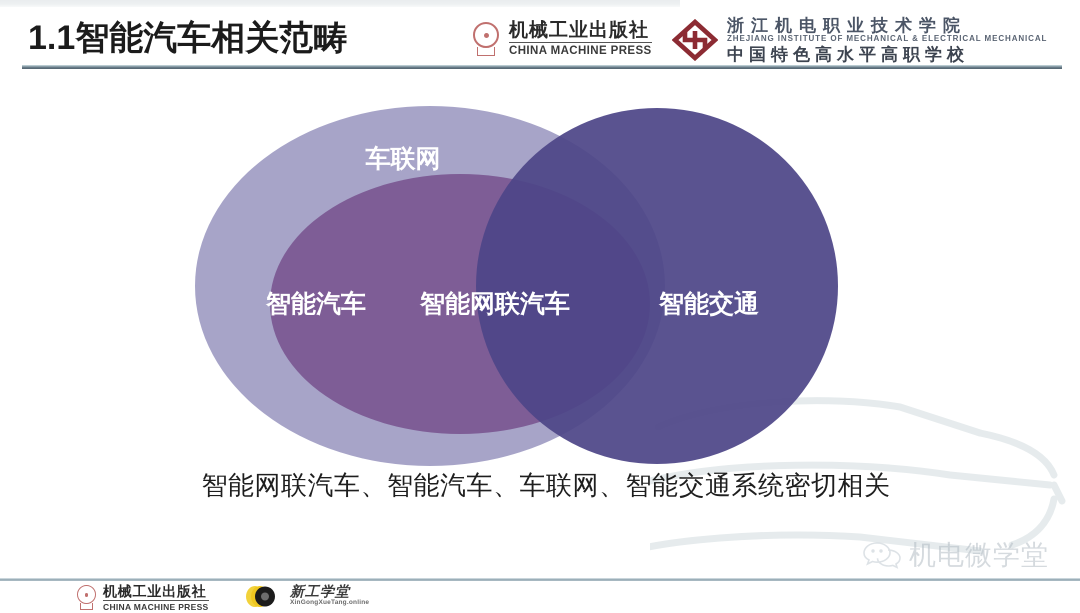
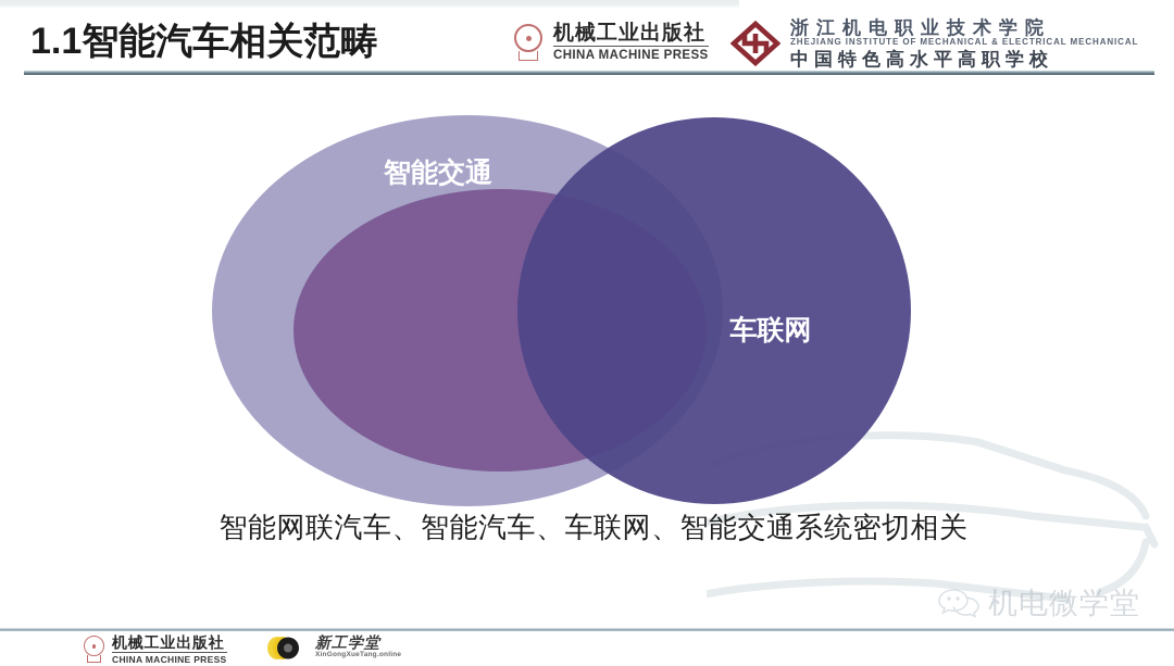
  1.1智能汽车相关范畴
  机械工业出版社
  CHINA MACHINE PRESS
  浙江机电职业技术学院
  ZHEJIANG INSTITUTE OF MECHANICAL & ELECTRICAL MECHANICAL
  中国特色高水平高职学校
- 车联网
+ 智能交通
- 智能汽车
- 智能网联汽车
- 智能交通
+ 车联网
  智能网联汽车、智能汽车、车联网、智能交通系统密切相关
  机电微学堂
  机械工业出版社
  CHINA MACHINE PRESS
  新工学堂
